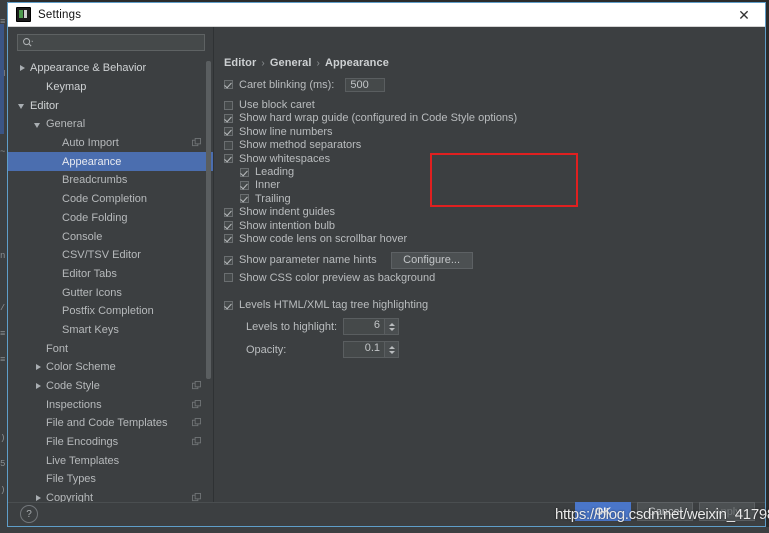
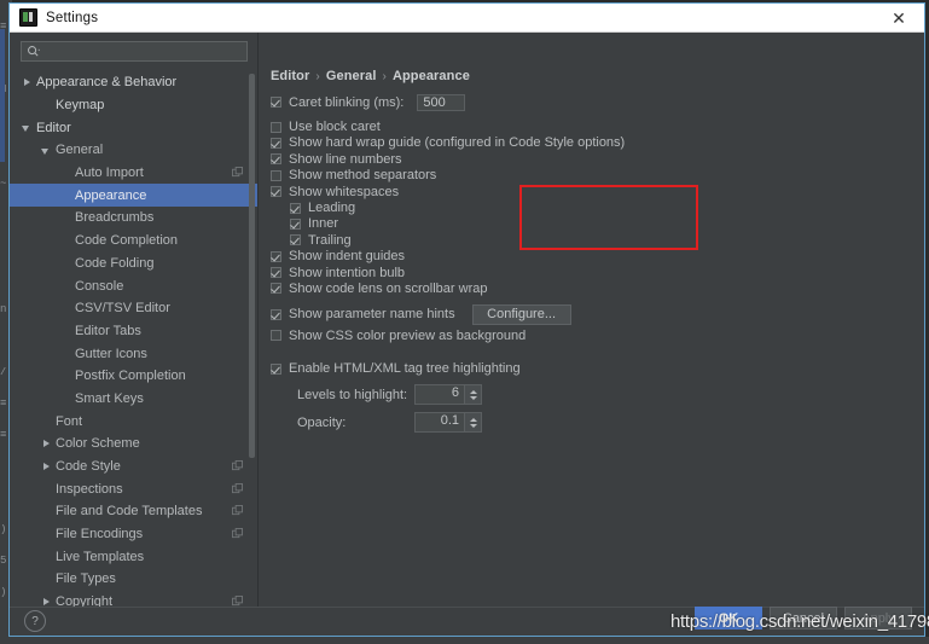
  ≡
  ~
  n
  /
  ≡
  ≡
  )
  5
  )
  Settings
  ✕
  Appearance & Behavior
  Keymap
  Editor
  General
  Auto Import
  Appearance
  Breadcrumbs
  Code Completion
  Code Folding
  Console
  CSV/TSV Editor
  Editor Tabs
  Gutter Icons
  Postfix Completion
  Smart Keys
  Font
  Color Scheme
  Code Style
  Inspections
  File and Code Templates
  File Encodings
  Live Templates
  File Types
  Copyright
  Editor › General › Appearance
  Caret blinking (ms):
  500
  Use block caret
  Show hard wrap guide (configured in Code Style options)
  Show line numbers
  Show method separators
  Show whitespaces
  Leading
  Inner
  Trailing
  Show indent guides
  Show intention bulb
- Show code lens on scrollbar hover
+ Show code lens on scrollbar wrap
  Show parameter name hints
  Configure...
  Show CSS color preview as background
- Levels HTML/XML tag tree highlighting
+ Enable HTML/XML tag tree highlighting
  Levels to highlight:
  6
  Opacity:
  0.1
  ?
  OK
  Cancel
  Apply
  https://blog.csdn.net/weixin_4179
